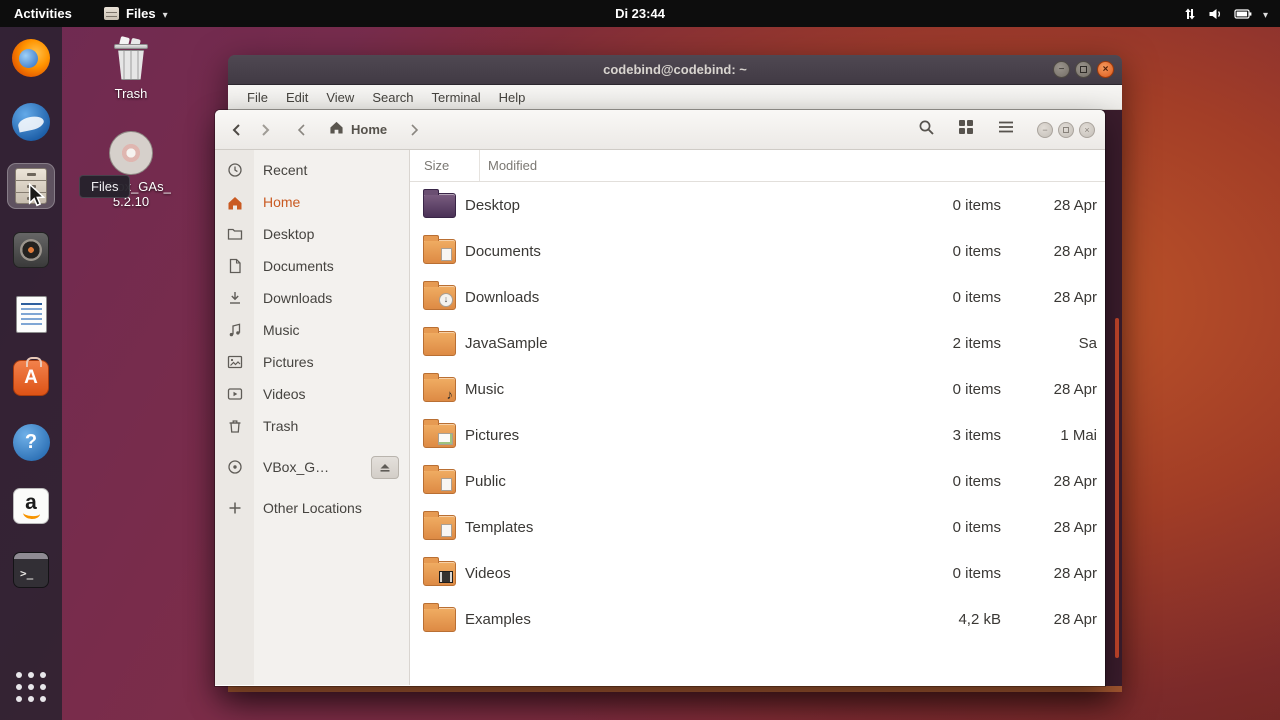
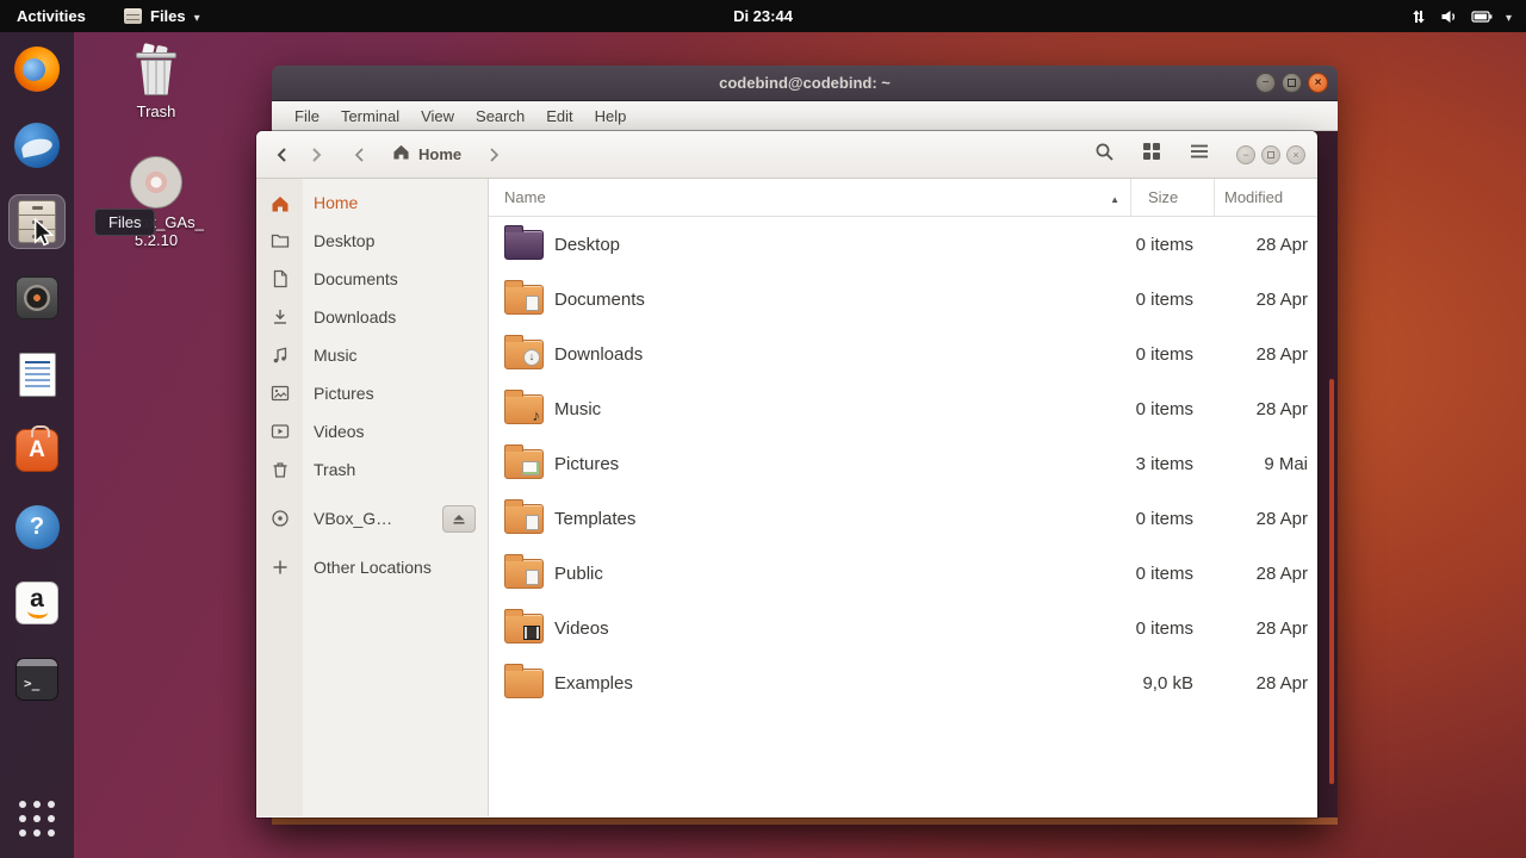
  Activities
  Files
  Di 23:44
  A
  ?
  a
  >_
  Trash
  5.2.10
  codebind@codebind: ~
  −
  ×
  File
- Edit
+ Terminal
  View
  Search
- Terminal
+ Edit
  Help
  Home
  −
  ×
- Recent
  Home
  Desktop
  Documents
  Downloads
  Music
  Pictures
  Videos
  Trash
  VBox_G…
  Other Locations
+ Name
  Size
  Modified
  Desktop
  0 items
  28 Apr
  Documents
  0 items
  28 Apr
  Downloads
  0 items
  28 Apr
- JavaSample
- 2 items
- Sa
  Music
  0 items
  28 Apr
  Pictures
  3 items
- 1 Mai
+ 9 Mai
- Public
+ Templates
  0 items
  28 Apr
- Templates
+ Public
  0 items
  28 Apr
  Videos
  0 items
  28 Apr
  Examples
- 4,2 kB
+ 9,0 kB
  28 Apr
  Files
